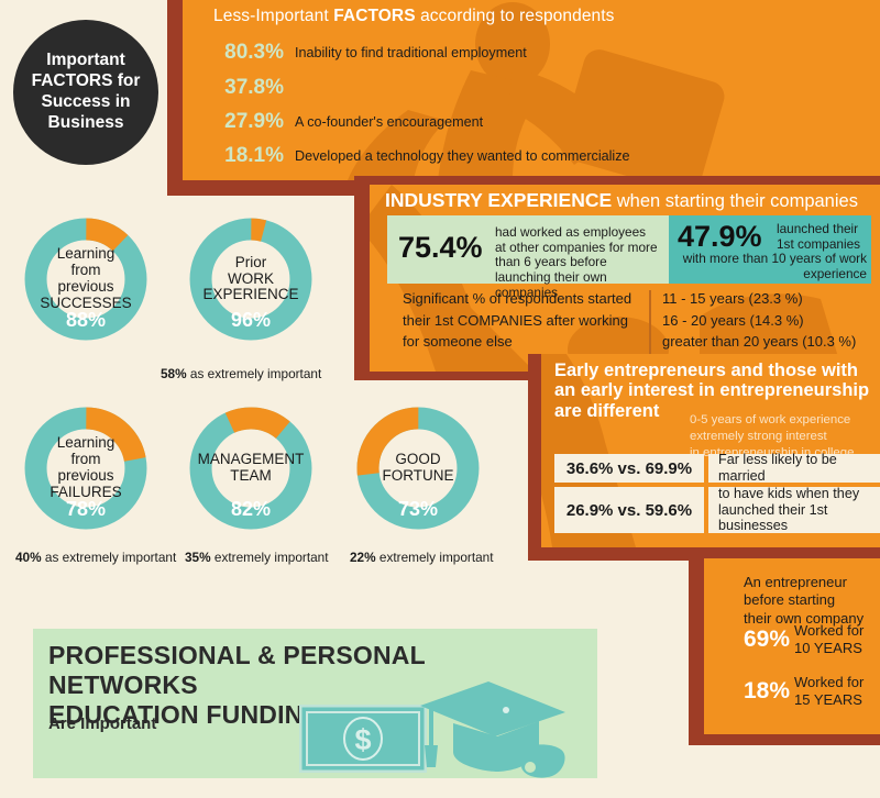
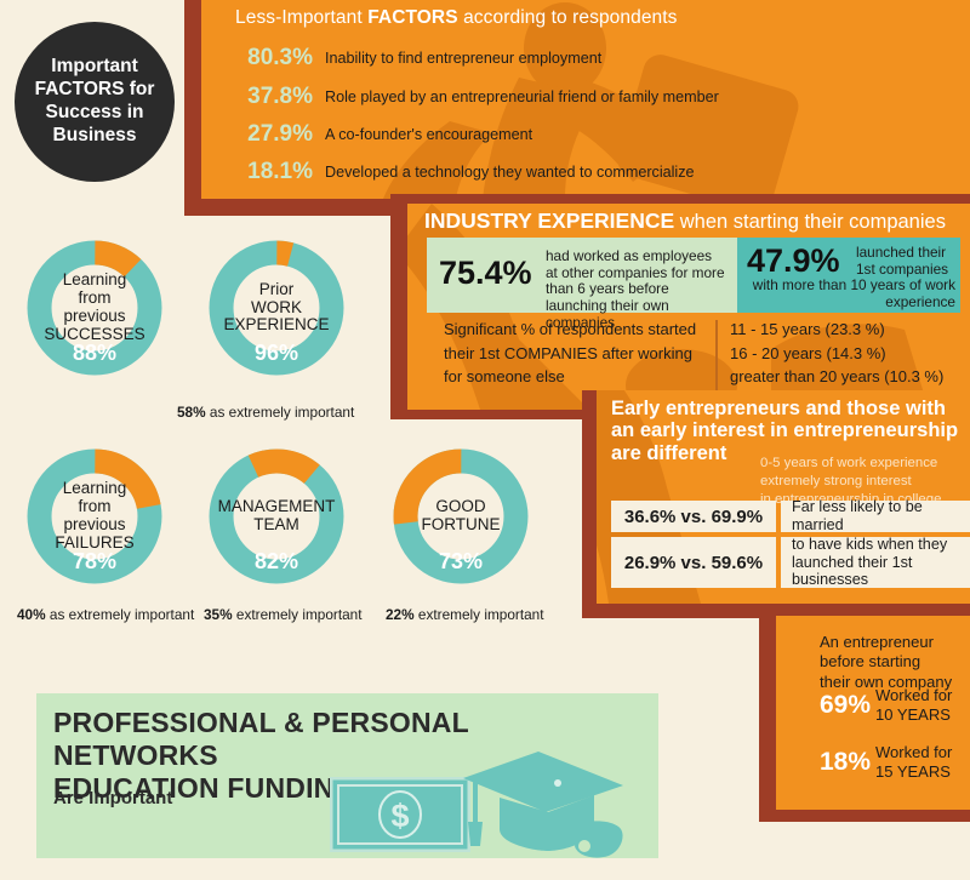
  Less-Important FACTORS according to respondents
  80.3%
- Inability to find traditional employment
+ Inability to find entrepreneur employment
  37.8%
+ Role played by an entrepreneurial friend or family member
  27.9%
  A co-founder's encouragement
  18.1%
  Developed a technology they wanted to commercialize
  INDUSTRY EXPERIENCE when starting their companies
  75.4%
  had worked as employees at other companies for more than 6 years before launching their own companies
  47.9%
  launched their 1st companies
  with more than 10 years of work experience
  Significant % of respondents started
  their 1st COMPANIES after working
  for someone else
  11 - 15 years (23.3 %)
  16 - 20 years (14.3 %)
  greater than 20 years (10.3 %)
  Early entrepreneurs and those with
  an early interest in entrepreneurship
  are different
  0-5 years of work experience
  extremely strong interest
  in entrepreneurship in college
  36.6% vs. 69.9%
  Far less likely to be married
  26.9% vs. 59.6%
  to have kids when they launched their 1st businesses
  An entrepreneur
  before starting
  their own company
  69%
  Worked for
  10 YEARS
  18%
  Worked for
  15 YEARS
  Important
  FACTORS for
  Success in
  Business
  Learning
  from
  previous
  SUCCESSES
  88%
  Prior
  WORK
  EXPERIENCE
  96%
  58% as extremely important
  Learning
  from
  previous
  FAILURES
  78%
  40% as extremely important
  MANAGEMENT
  TEAM
  82%
  35% extremely important
  GOOD
  FORTUNE
  73%
  22% extremely important
  PROFESSIONAL & PERSONAL NETWORKS
  EDUCATION FUNDIN
  Are Important
  $
